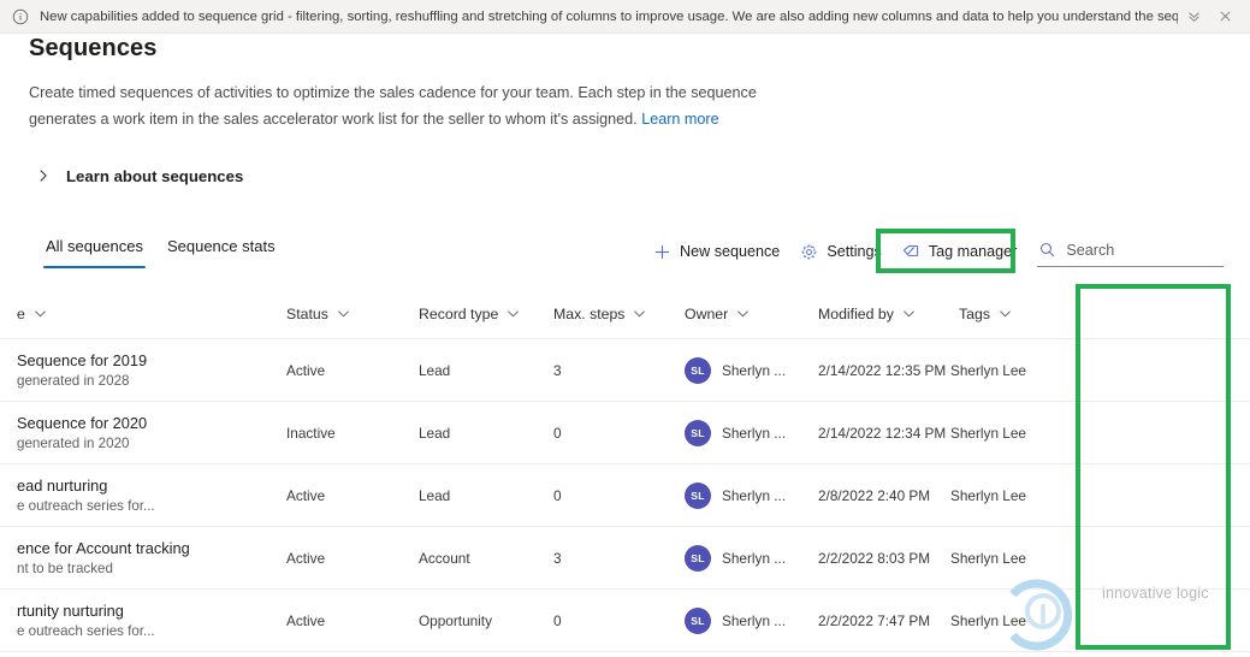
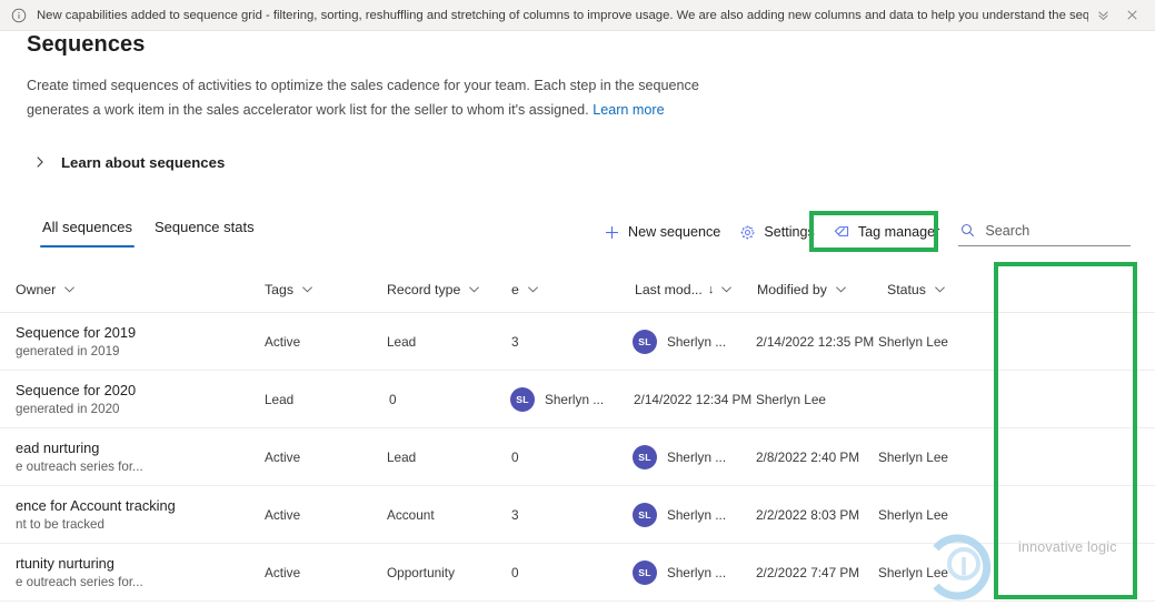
  New capabilities added to sequence grid - filtering, sorting, reshuffling and stretching of columns to improve usage. We are also adding new columns and data to help you understand the seq
  Sequences
  Create timed sequences of activities to optimize the sales cadence for your team. Each step in the sequence generates a work item in the sales accelerator work list for the seller to whom it's assigned. Learn more
  Learn about sequences
  All sequences
  Sequence stats
  New sequence
  Settings
  Tag manager
  Search
- e
+ Owner
- Status
+ Tags
  Record type
- Max. steps
- Owner
+ e
+ Last mod...
+ ↓
  Modified by
- Tags
+ Status
  Sequence for 2019
- generated in 2028
+ generated in 2019
  Active
  Lead
  3
  SL
  Sherlyn ...
  2/14/2022 12:35 PM
  Sherlyn Lee
  Sequence for 2020
  generated in 2020
- Inactive
  Lead
  0
  SL
  Sherlyn ...
  2/14/2022 12:34 PM
  Sherlyn Lee
  ead nurturing
  e outreach series for...
  Active
  Lead
  0
  SL
  Sherlyn ...
  2/8/2022 2:40 PM
  Sherlyn Lee
  ence for Account tracking
  nt to be tracked
  Active
  Account
  3
  SL
  Sherlyn ...
  2/2/2022 8:03 PM
  Sherlyn Lee
  rtunity nurturing
  e outreach series for...
  Active
  Opportunity
  0
  SL
  Sherlyn ...
  2/2/2022 7:47 PM
  Sherlyn Lee
  innovative logic
